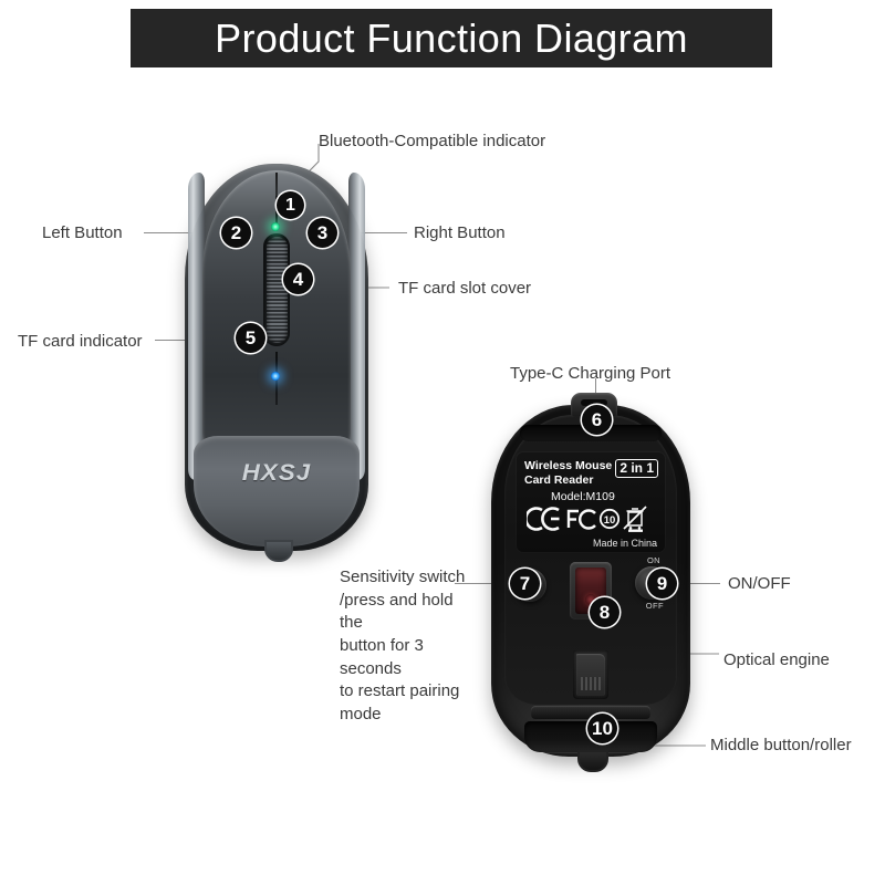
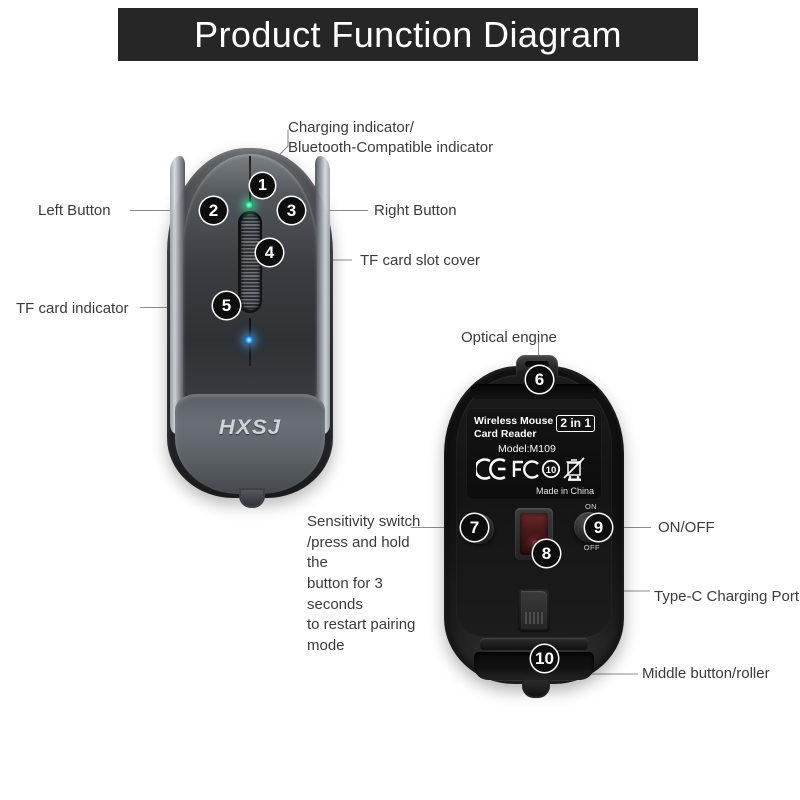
  Product Function Diagram
  HXSJ
  Wireless Mouse
  Card Reader
  2 in 1
  Model:M109
  10
  Made in China
  ON
  OFF
  1
  2
  3
  4
  5
  6
  7
  8
  9
  10
+ Charging indicator/
  Bluetooth-Compatible indicator
  Left Button
  Right Button
  TF card slot cover
  TF card indicator
- Type-C Charging Port
+ Optical engine
  Sensitivity switch
  /press and hold the
  button for 3 seconds
  to restart pairing mode
- Optical engine
+ Type-C Charging Port
  ON/OFF
  Middle button/roller
